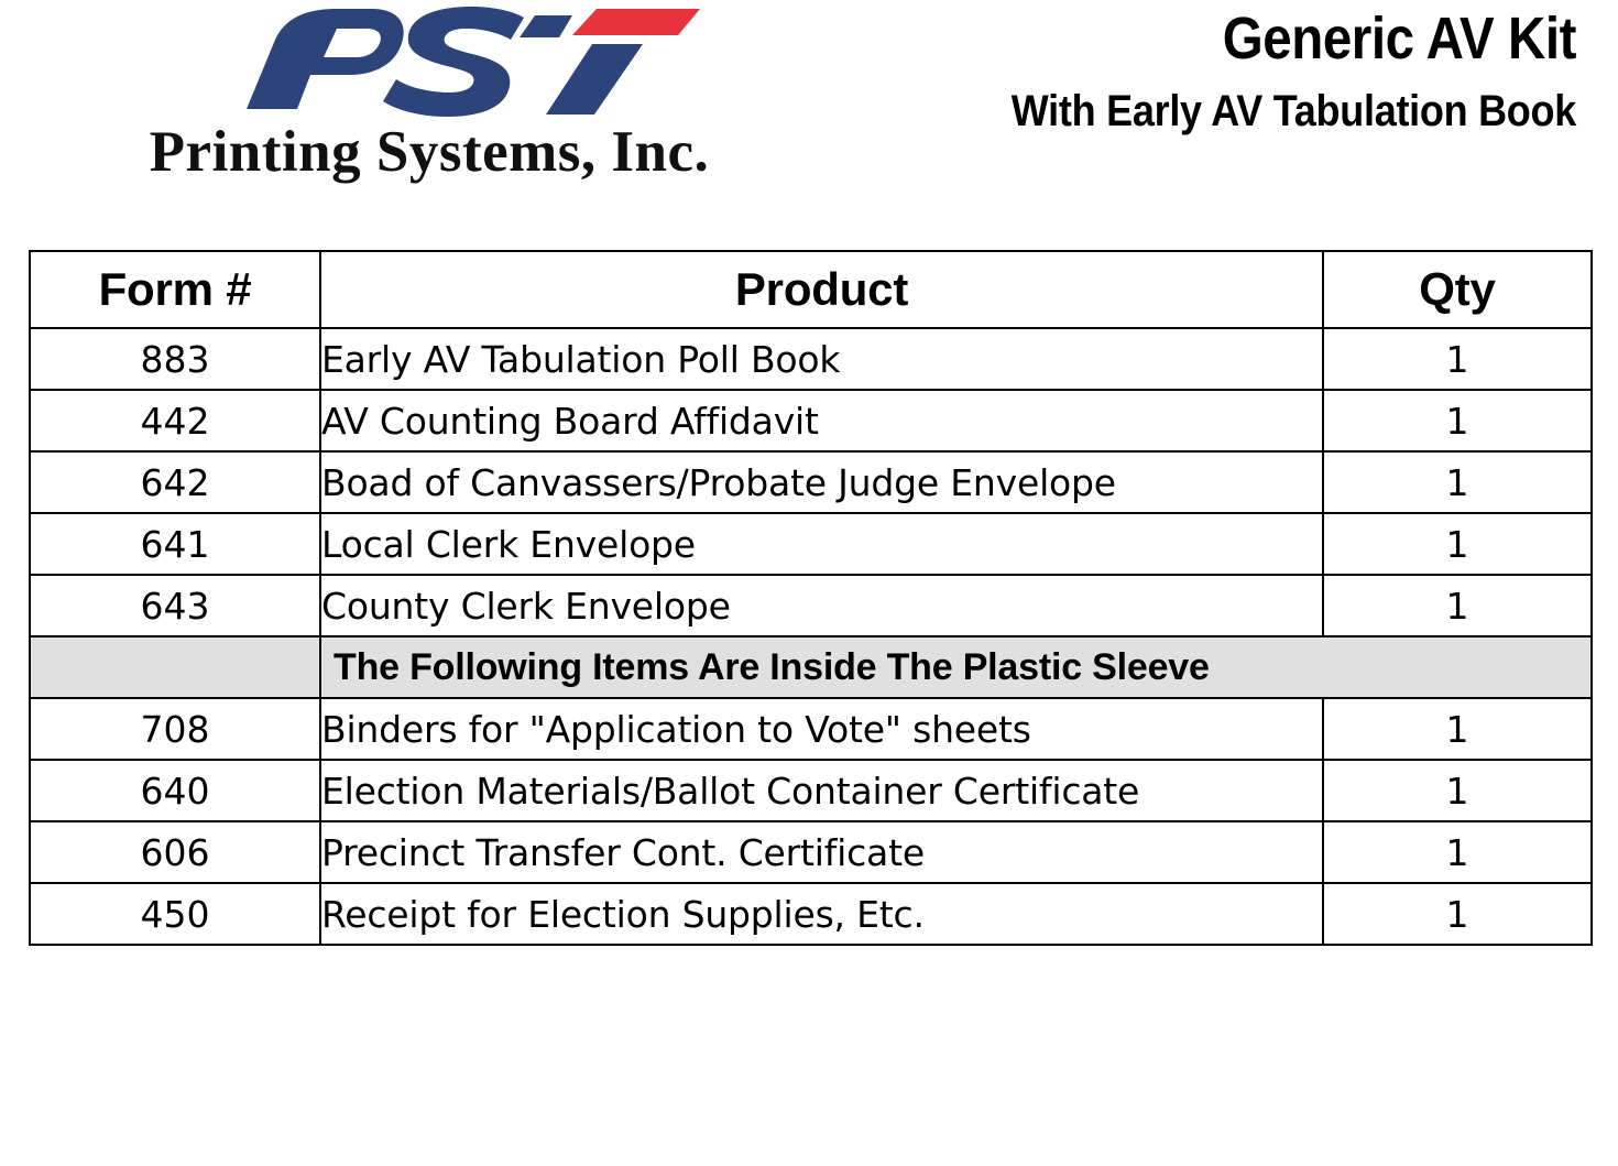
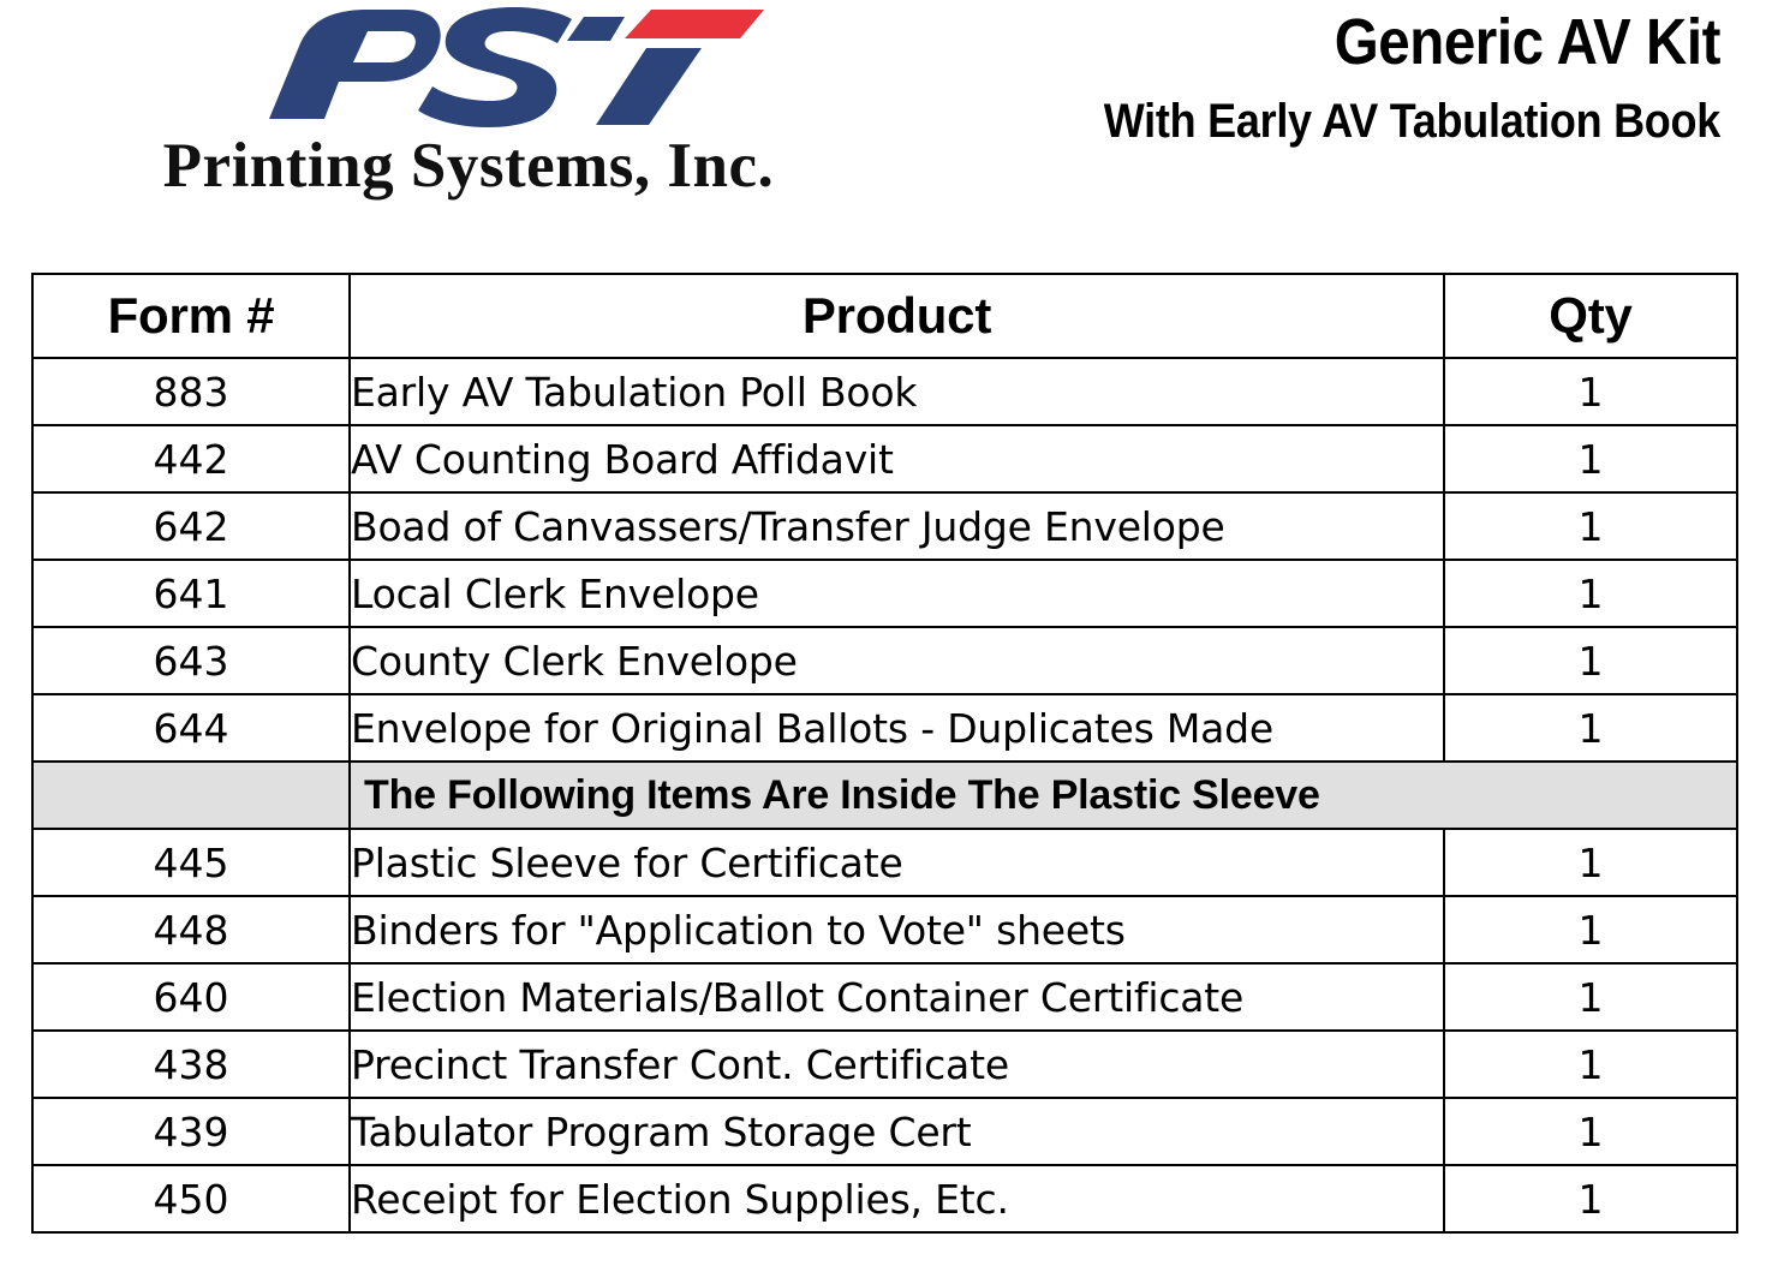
  Printing Systems, Inc.
  Generic AV Kit
  With Early AV Tabulation Book
  Form #	Product	Qty
  883	Early AV Tabulation Poll Book	1
  442	AV Counting Board Affidavit	1
- 642	Boad of Canvassers/Probate Judge Envelope	1
+ 642	Boad of Canvassers/Transfer Judge Envelope	1
  641	Local Clerk Envelope	1
  643	County Clerk Envelope	1
+ 644	Envelope for Original Ballots - Duplicates Made	1
  	The Following Items Are Inside The Plastic Sleeve
+ 445	Plastic Sleeve for Certificate	1
- 708	Binders for "Application to Vote" sheets	1
+ 448	Binders for "Application to Vote" sheets	1
  640	Election Materials/Ballot Container Certificate	1
- 606	Precinct Transfer Cont. Certificate	1
+ 438	Precinct Transfer Cont. Certificate	1
+ 439	Tabulator Program Storage Cert	1
  450	Receipt for Election Supplies, Etc.	1
